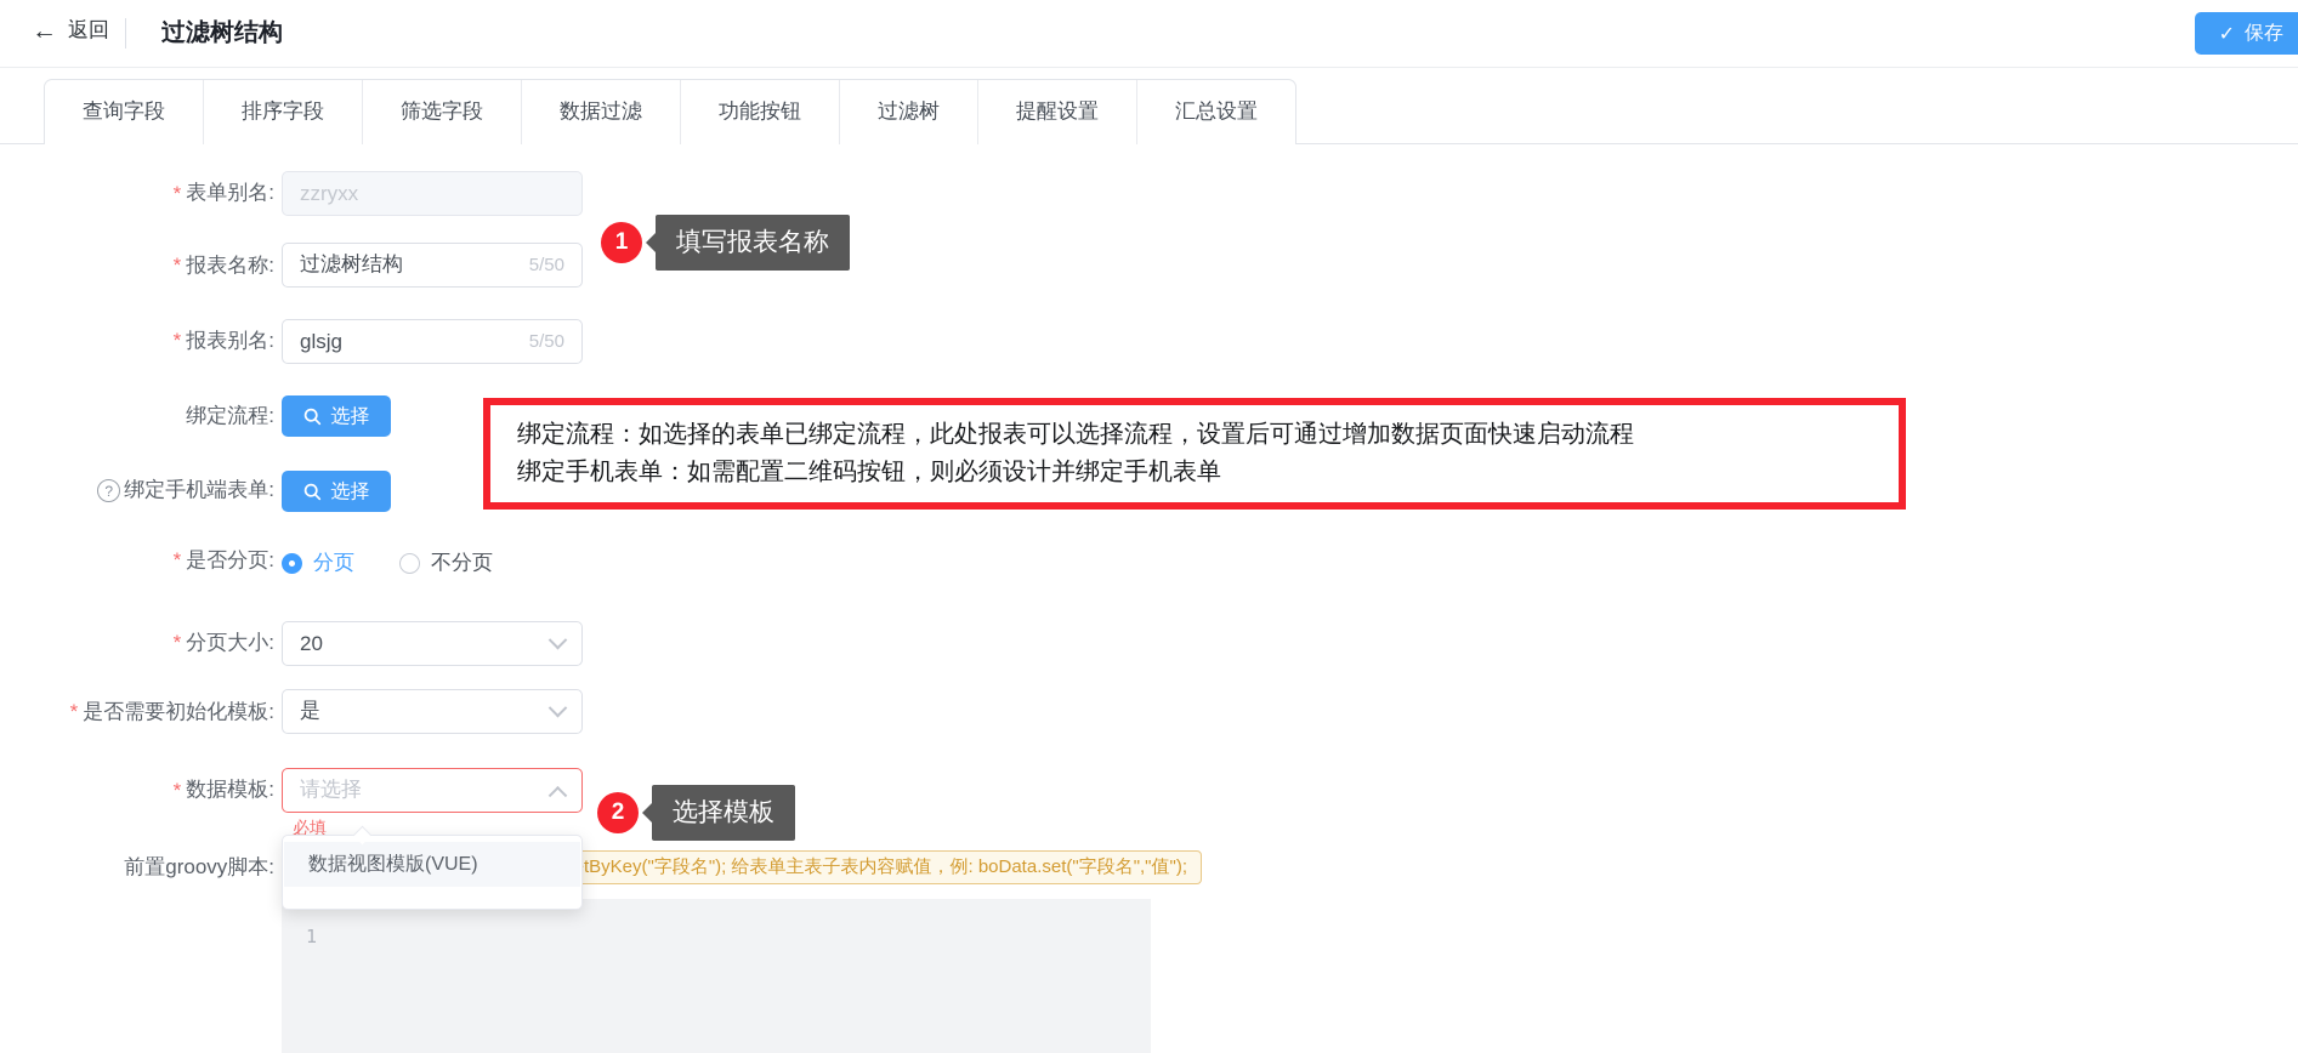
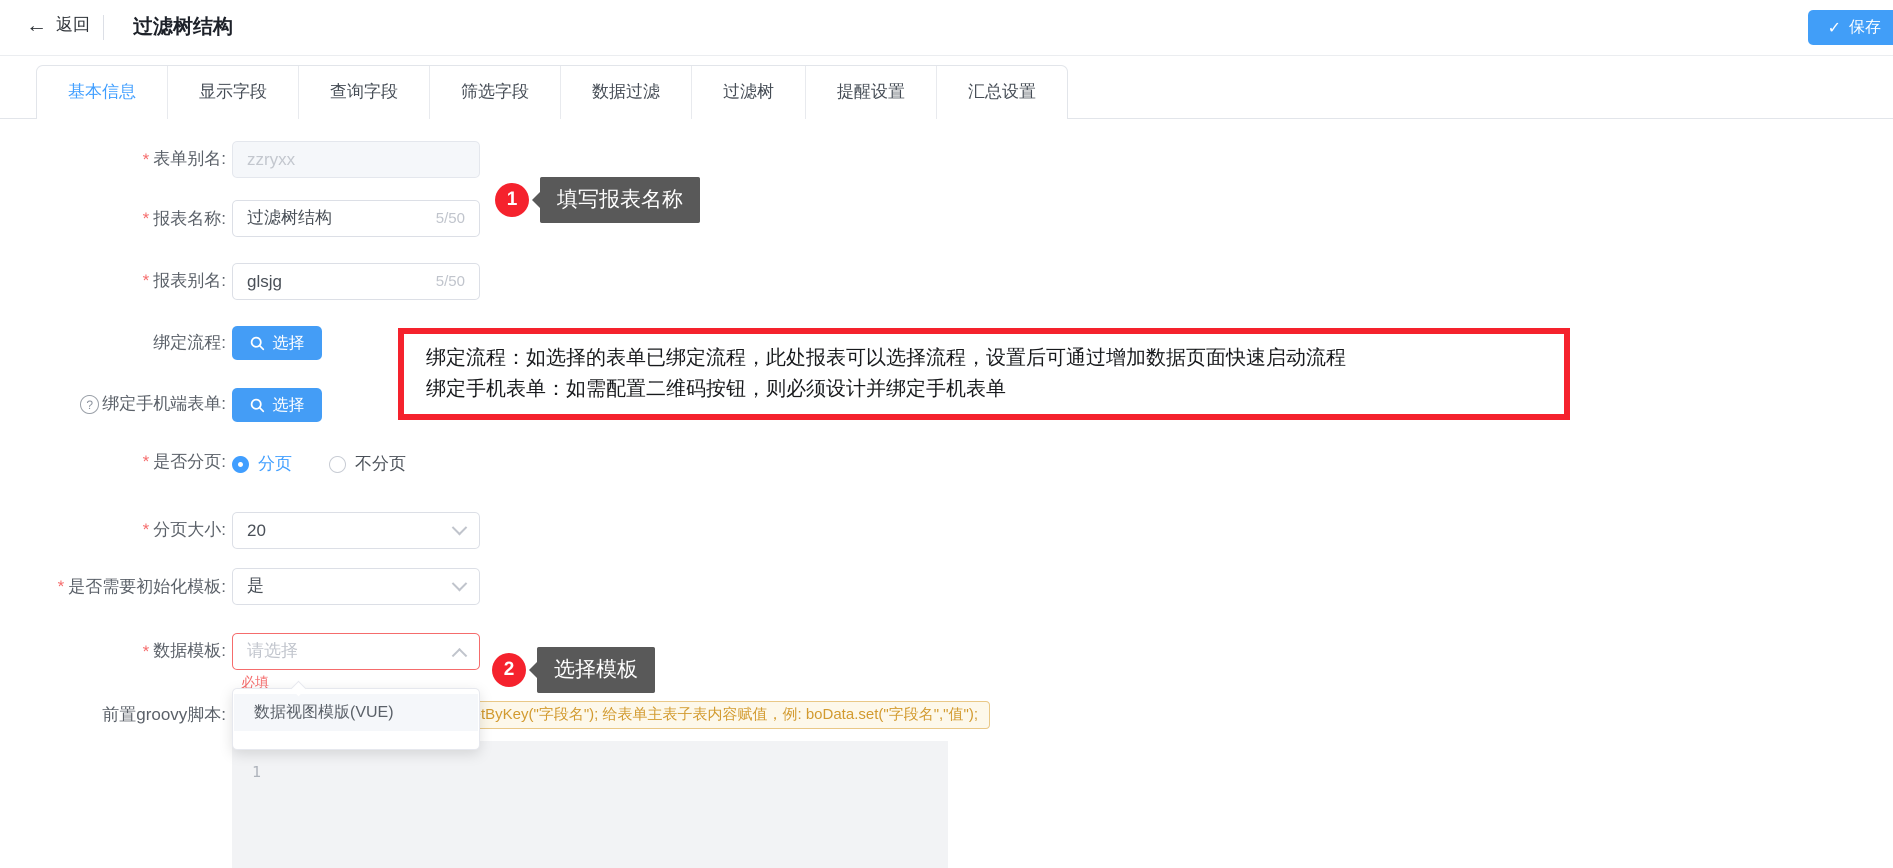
  ←
  返回
  过滤树结构
  ✓
  保存
+ 基本信息
+ 显示字段
  查询字段
- 排序字段
  筛选字段
  数据过滤
- 功能按钮
  过滤树
  提醒设置
  汇总设置
  *
  表单别名:
  zzryxx
  *
  报表名称:
  过滤树结构
  5/50
  *
  报表别名:
  glsjg
  5/50
  绑定流程:
  选择
  ?
  绑定手机端表单:
  选择
  *
  是否分页:
  分页
  不分页
  *
  分页大小:
  20
  *
  是否需要初始化模板:
  是
  *
  数据模板:
  请选择
  必填
  数据视图模版(VUE)
  前置groovy脚本:
  tByKey("字段名"); 给表单主表子表内容赋值，例: boData.set("字段名","值");
  1
  绑定流程：如选择的表单已绑定流程，此处报表可以选择流程，设置后可通过增加数据页面快速启动流程
  绑定手机表单：如需配置二维码按钮，则必须设计并绑定手机表单
  1
  填写报表名称
  2
  选择模板
